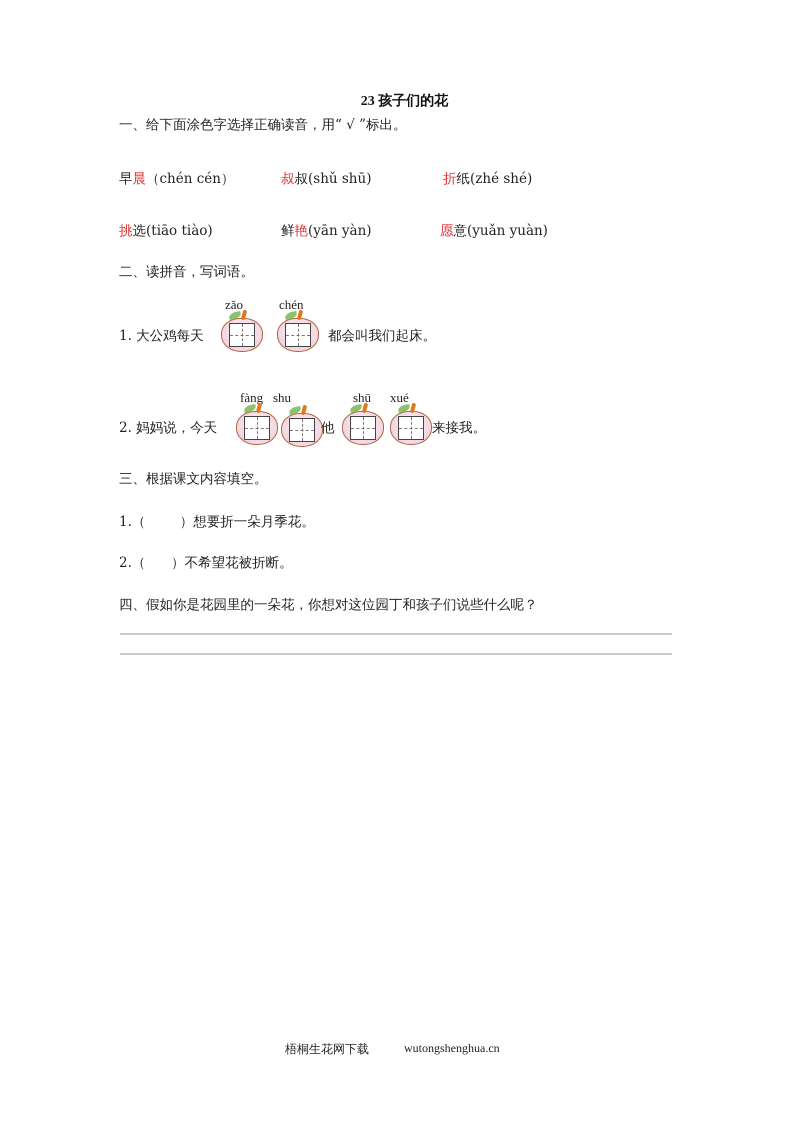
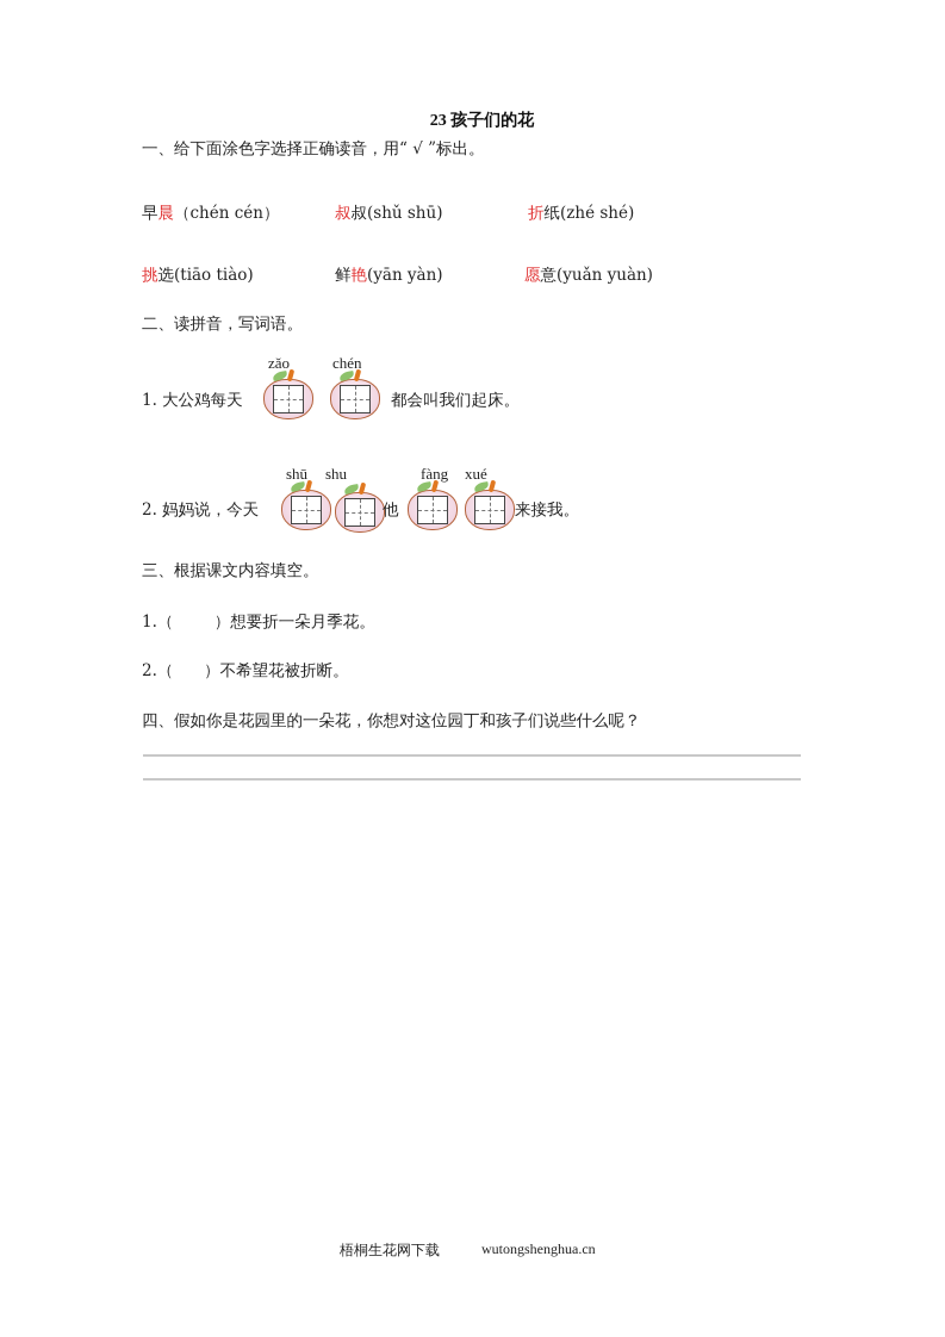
  23 孩子们的花
  一、给下面涂色字选择正确读音，用“ √ ”标出。
  早晨（chén cén）
  叔叔(shǔ shū)
  折纸(zhé shé)
  挑选(tiāo tiào)
  鲜艳(yān yàn)
  愿意(yuǎn yuàn)
  二、读拼音，写词语。
  zǎo
  chén
  1. 大公鸡每天
  都会叫我们起床。
- fàng
+ shū
  shu
- shū
+ fàng
  xué
  2. 妈妈说，今天
  他
  来接我。
  三、根据课文内容填空。
  1.（ ）想要折一朵月季花。
  2.（ ）不希望花被折断。
  四、假如你是花园里的一朵花，你想对这位园丁和孩子们说些什么呢？
  梧桐生花网下载
  wutongshenghua.cn
